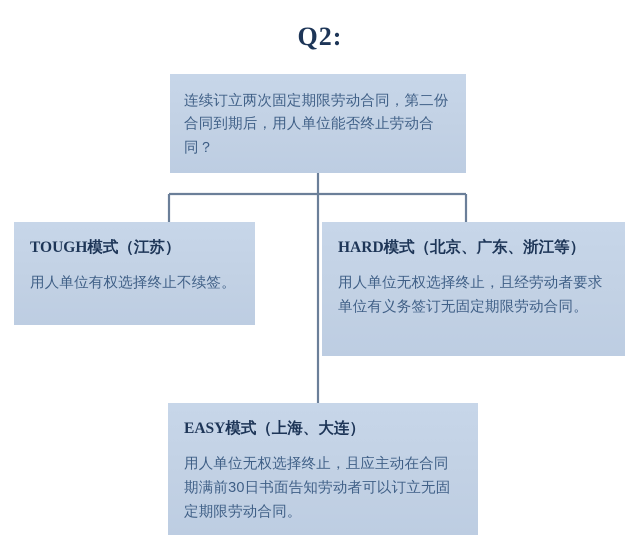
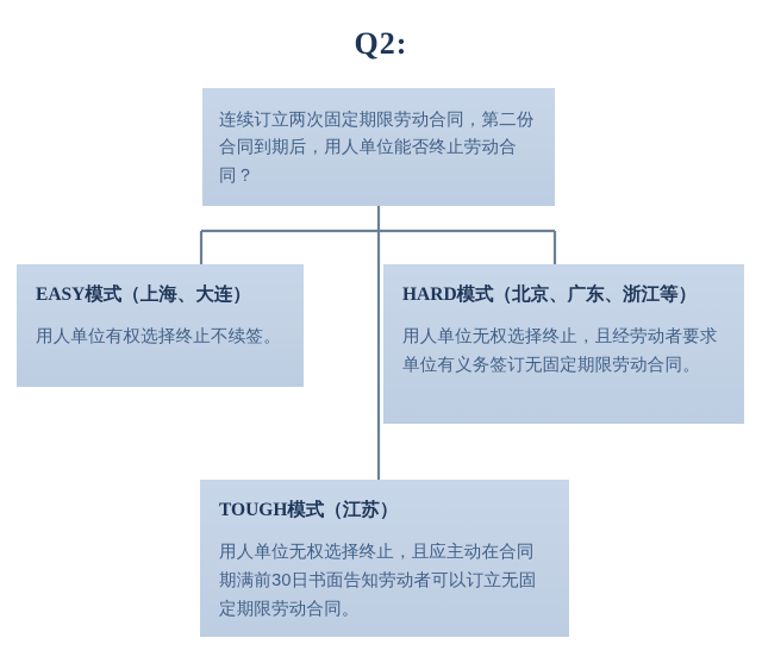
  Q2:
  连续订立两次固定期限劳动合同，第二份合同到期后，用人单位能否终止劳动合同？
- TOUGH模式（江苏）
+ EASY模式（上海、大连）
  用人单位有权选择终止不续签。
  HARD模式（北京、广东、浙江等）
  用人单位无权选择终止，且经劳动者要求单位有义务签订无固定期限劳动合同。
- EASY模式（上海、大连）
+ TOUGH模式（江苏）
  用人单位无权选择终止，且应主动在合同期满前30日书面告知劳动者可以订立无固定期限劳动合同。
